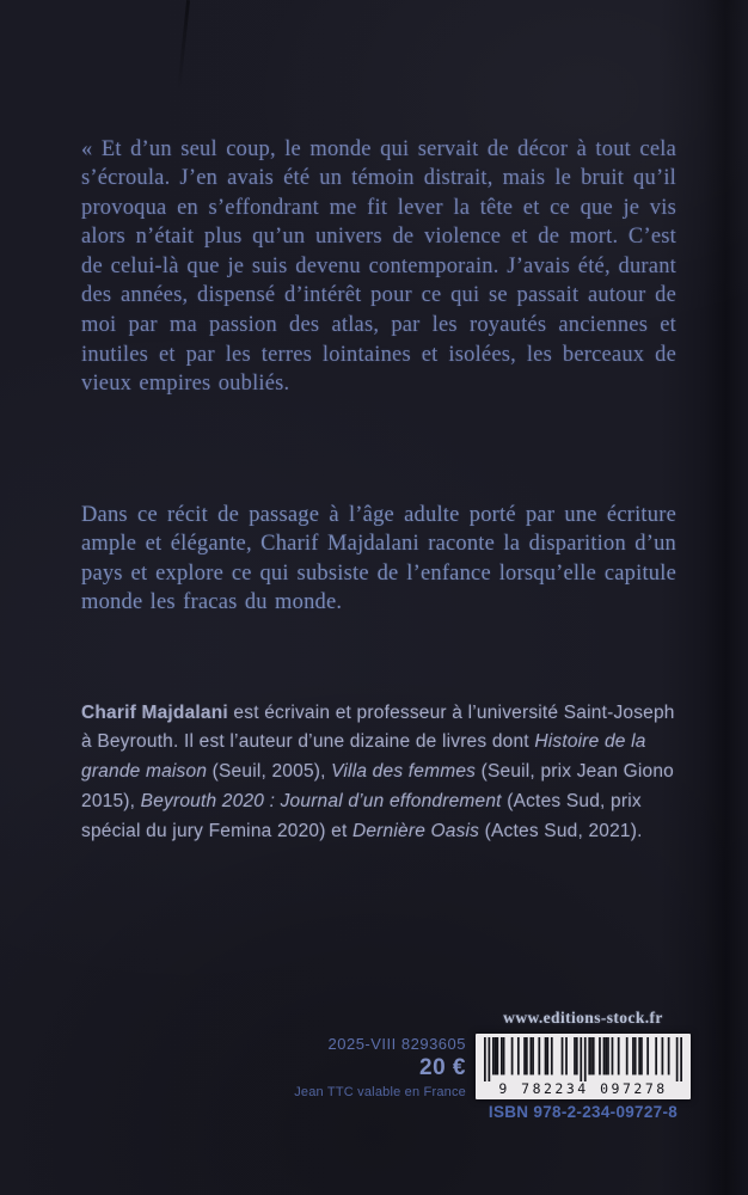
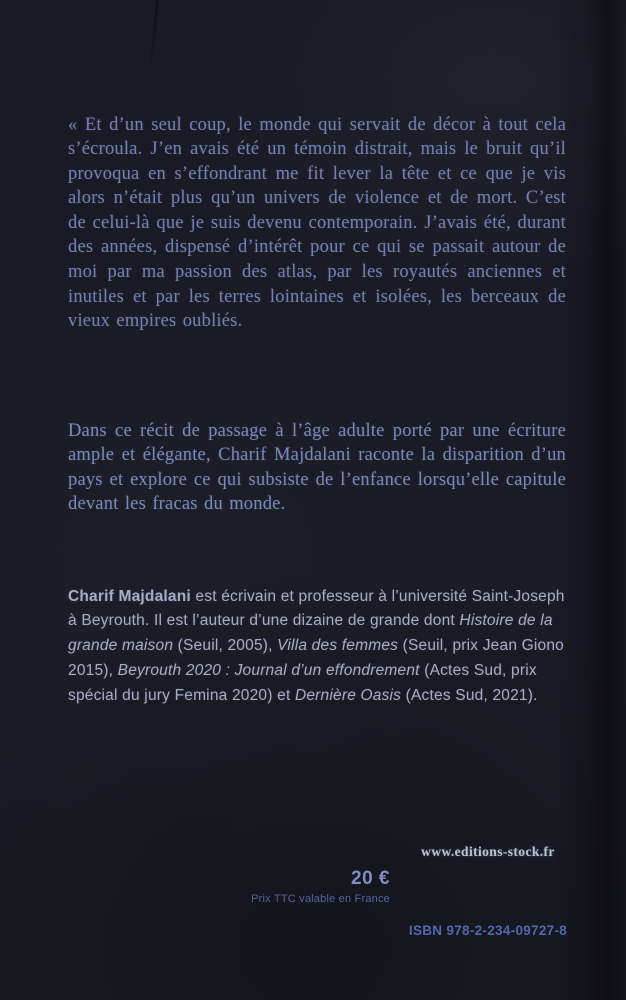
  « Et d’un seul coup, le monde qui servait de décor à tout cela s’écroula. J’en avais été un témoin distrait, mais le bruit qu’il provoqua en s’effondrant me fit lever la tête et ce que je vis alors n’était plus qu’un univers de violence et de mort. C’est de celui-là que je suis devenu contemporain. J’avais été, durant des années, dispensé d’intérêt pour ce qui se passait autour de moi par ma passion des atlas, par les royautés anciennes et inutiles et par les terres lointaines et isolées, les berceaux de vieux empires oubliés.
- Dans ce récit de passage à l’âge adulte porté par une écriture ample et élégante, Charif Majdalani raconte la disparition d’un pays et explore ce qui subsiste de l’enfance lorsqu’elle capitule monde les fracas du monde.
+ Dans ce récit de passage à l’âge adulte porté par une écriture ample et élégante, Charif Majdalani raconte la disparition d’un pays et explore ce qui subsiste de l’enfance lorsqu’elle capitule devant les fracas du monde.
- Charif Majdalani est écrivain et professeur à l’université Saint-Joseph à Beyrouth. Il est l’auteur d’une dizaine de livres dont Histoire de la grande maison (Seuil, 2005), Villa des femmes (Seuil, prix Jean Giono 2015), Beyrouth 2020 : Journal d’un effondrement (Actes Sud, prix spécial du jury Femina 2020) et Dernière Oasis (Actes Sud, 2021).
+ Charif Majdalani est écrivain et professeur à l’université Saint-Joseph à Beyrouth. Il est l’auteur d’une dizaine de grande dont Histoire de la grande maison (Seuil, 2005), Villa des femmes (Seuil, prix Jean Giono 2015), Beyrouth 2020 : Journal d’un effondrement (Actes Sud, prix spécial du jury Femina 2020) et Dernière Oasis (Actes Sud, 2021).
  www.editions-stock.fr
- 9 782234 097278
  ISBN 978-2-234-09727-8
- 2025-VIII 8293605
  20 €
- Jean TTC valable en France
+ Prix TTC valable en France
